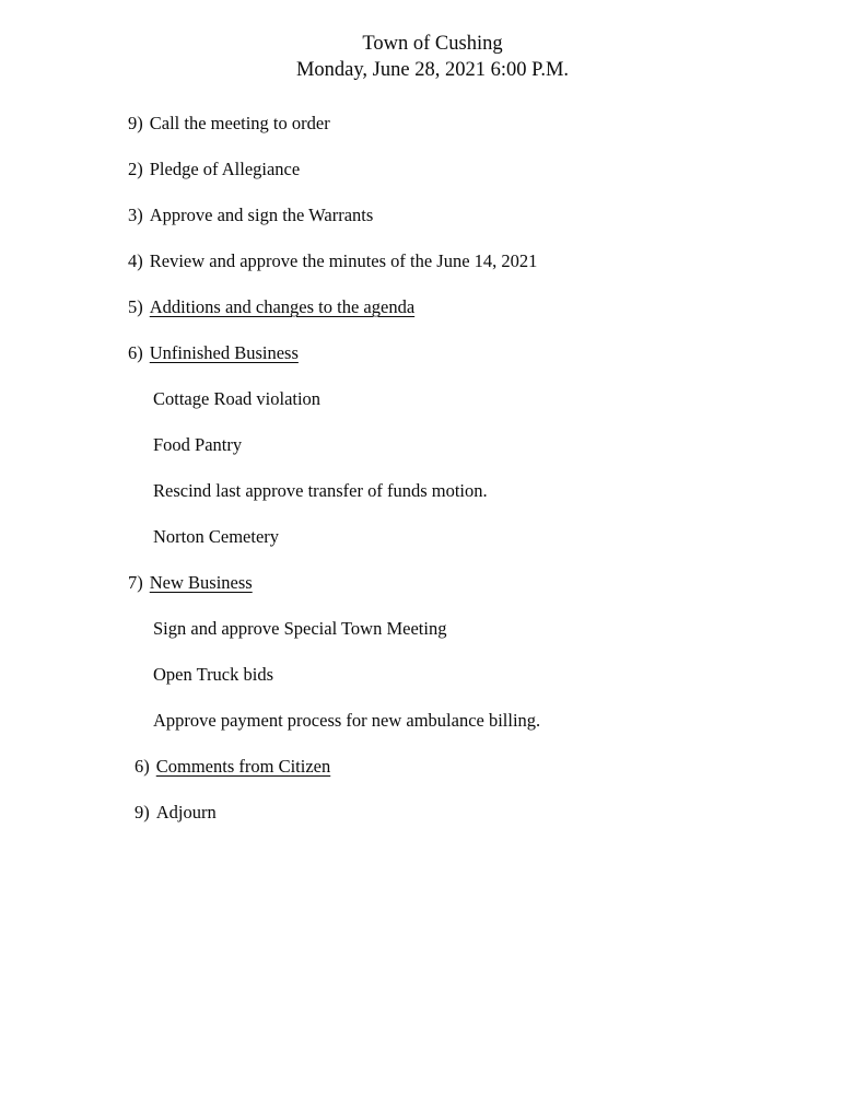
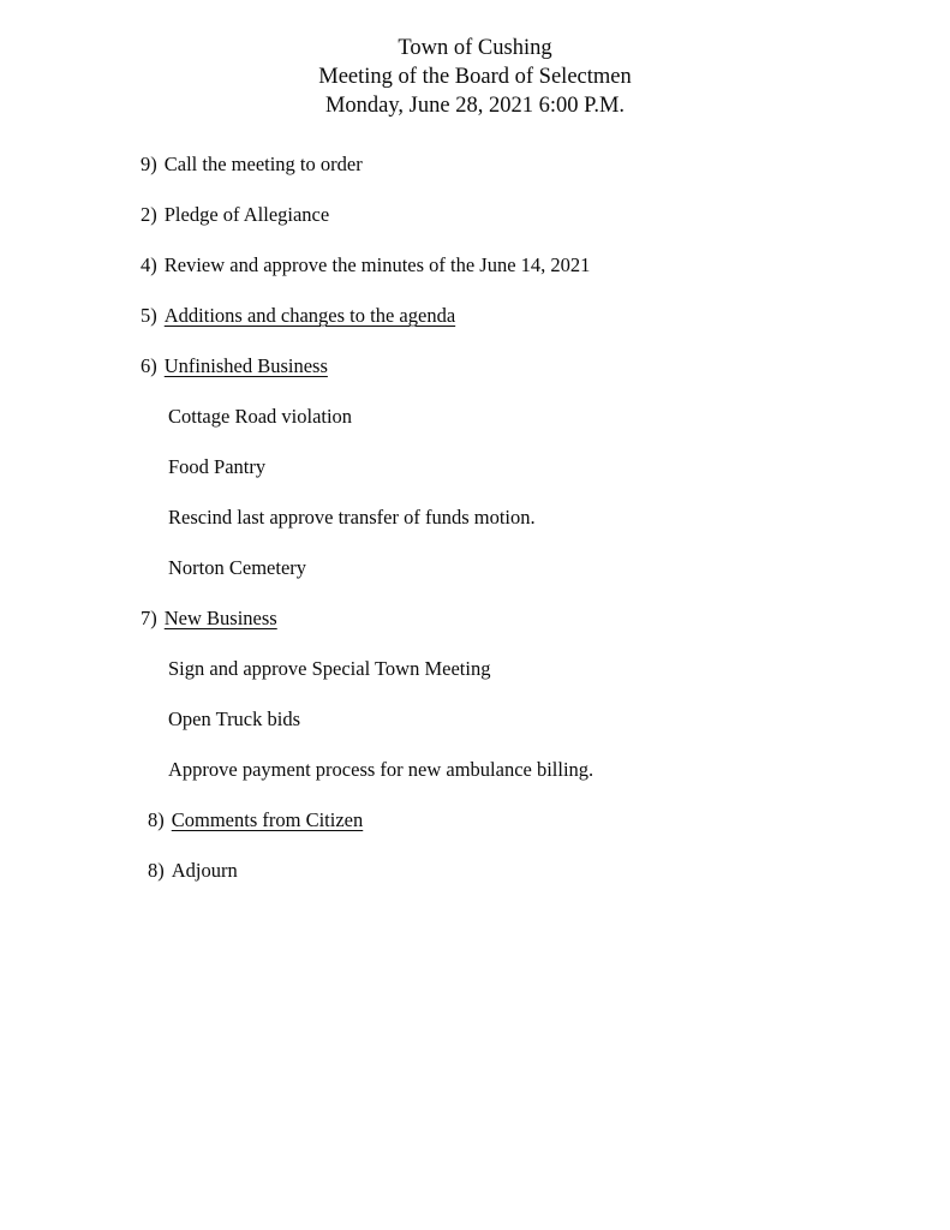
  Town of Cushing
+ Meeting of the Board of Selectmen
  Monday, June 28, 2021 6:00 P.M.
  9) Call the meeting to order
  2) Pledge of Allegiance
- 3) Approve and sign the Warrants
  4) Review and approve the minutes of the June 14, 2021
  5) Additions and changes to the agenda
  6) Unfinished Business
  Cottage Road violation
  Food Pantry
  Rescind last approve transfer of funds motion.
  Norton Cemetery
  7) New Business
  Sign and approve Special Town Meeting
  Open Truck bids
  Approve payment process for new ambulance billing.
- 6) Comments from Citizen
+ 8) Comments from Citizen
- 9) Adjourn
+ 8) Adjourn
